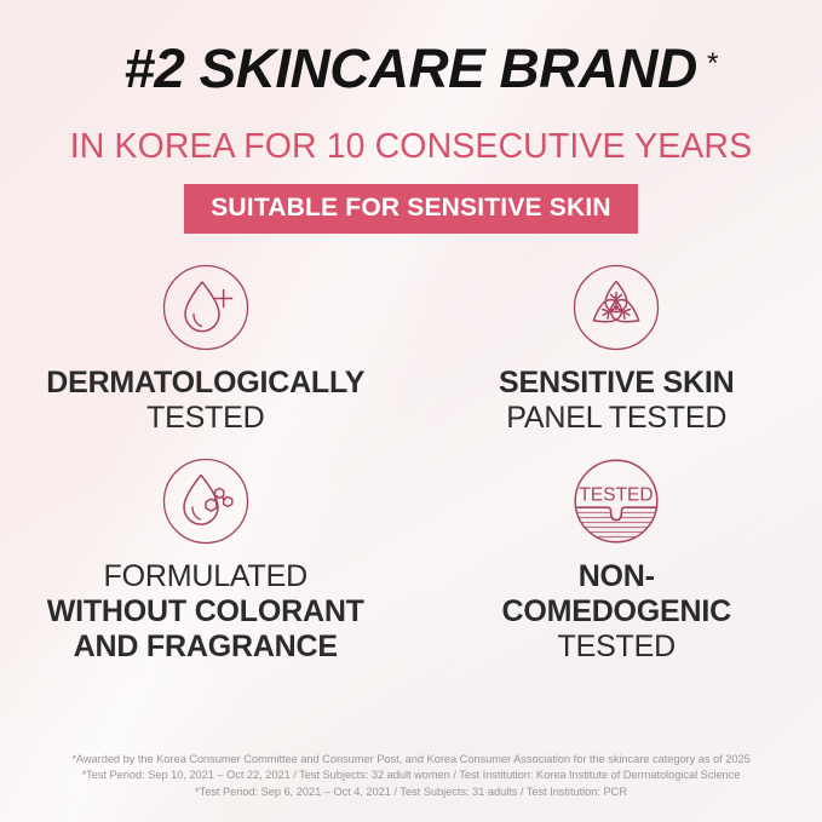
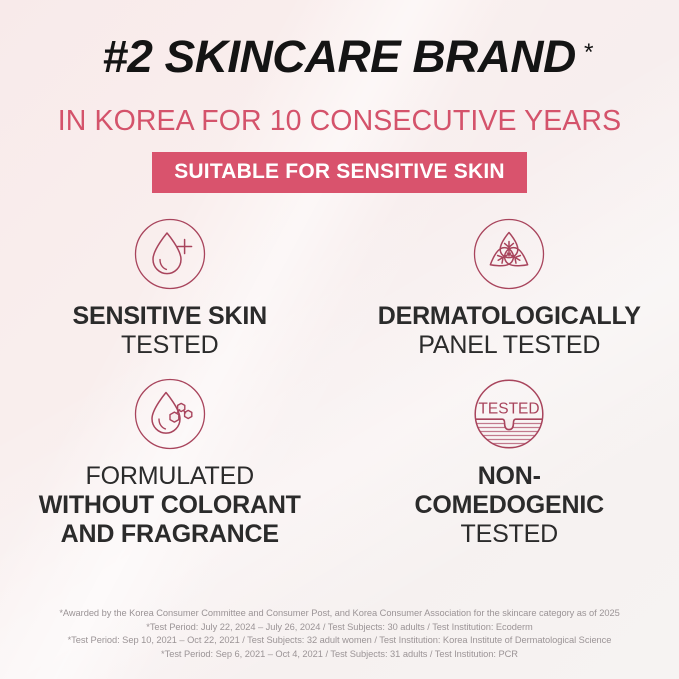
  #2 SKINCARE BRAND
  *
  IN KOREA FOR 10 CONSECUTIVE YEARS
  SUITABLE FOR SENSITIVE SKIN
- DERMATOLOGICALLY
+ SENSITIVE SKIN
  TESTED
- SENSITIVE SKIN
+ DERMATOLOGICALLY
  PANEL TESTED
  FORMULATED
  WITHOUT COLORANT
  AND FRAGRANCE
  TESTED
  NON-
  COMEDOGENIC
  TESTED
  *Awarded by the Korea Consumer Committee and Consumer Post, and Korea Consumer Association for the skincare category as of 2025
+ *Test Period: July 22, 2024 – July 26, 2024 / Test Subjects: 30 adults / Test Institution: Ecoderm
  *Test Period: Sep 10, 2021 – Oct 22, 2021 / Test Subjects: 32 adult women / Test Institution: Korea Institute of Dermatological Science
  *Test Period: Sep 6, 2021 – Oct 4, 2021 / Test Subjects: 31 adults / Test Institution: PCR
